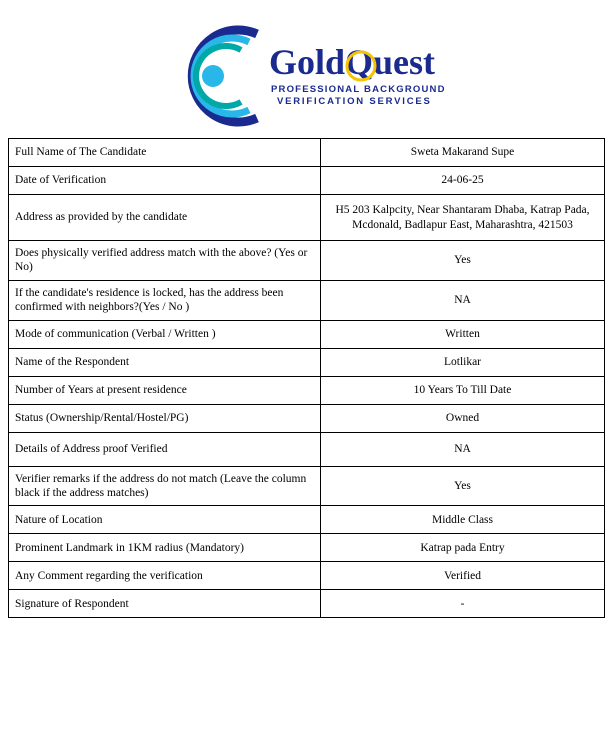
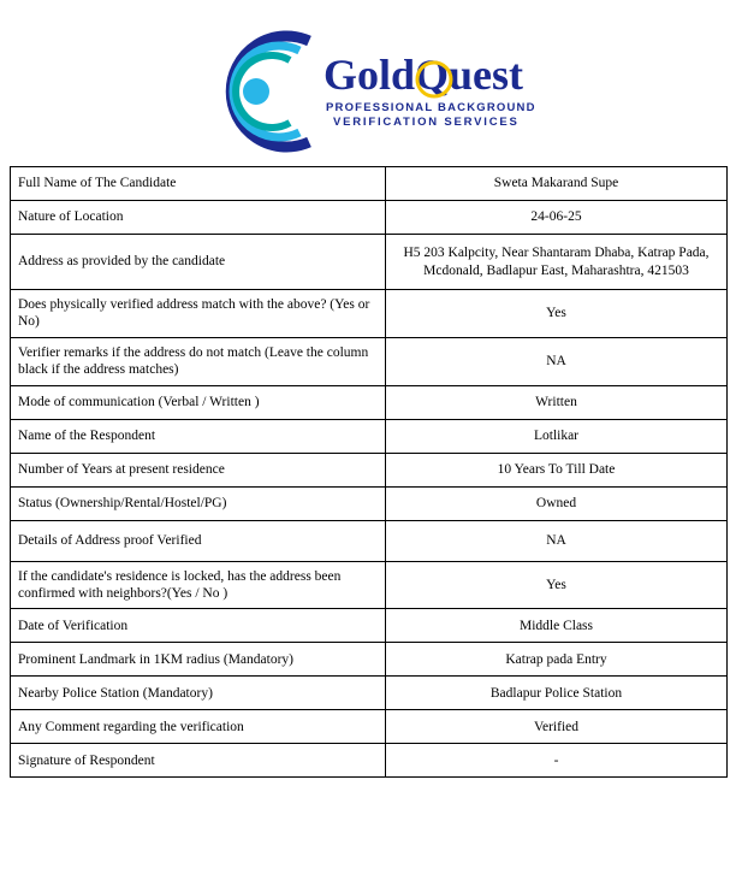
  GoldQuest
  PROFESSIONAL BACKGROUND
  VERIFICATION SERVICES
  Full Name of The Candidate	Sweta Makarand Supe
- Date of Verification	24-06-25
+ Nature of Location	24-06-25
  Address as provided by the candidate	H5 203 Kalpcity, Near Shantaram Dhaba, Katrap Pada, Mcdonald, Badlapur East, Maharashtra, 421503
  Does physically verified address match with the above? (Yes or No)	Yes
- If the candidate's residence is locked, has the address been confirmed with neighbors?(Yes / No )	NA
+ Verifier remarks if the address do not match (Leave the column black if the address matches)	NA
  Mode of communication (Verbal / Written )	Written
  Name of the Respondent	Lotlikar
  Number of Years at present residence	10 Years To Till Date
  Status (Ownership/Rental/Hostel/PG)	Owned
  Details of Address proof Verified	NA
- Verifier remarks if the address do not match (Leave the column black if the address matches)	Yes
+ If the candidate's residence is locked, has the address been confirmed with neighbors?(Yes / No )	Yes
- Nature of Location	Middle Class
+ Date of Verification	Middle Class
  Prominent Landmark in 1KM radius (Mandatory)	Katrap pada Entry
+ Nearby Police Station (Mandatory)	Badlapur Police Station
  Any Comment regarding the verification	Verified
  Signature of Respondent	-
